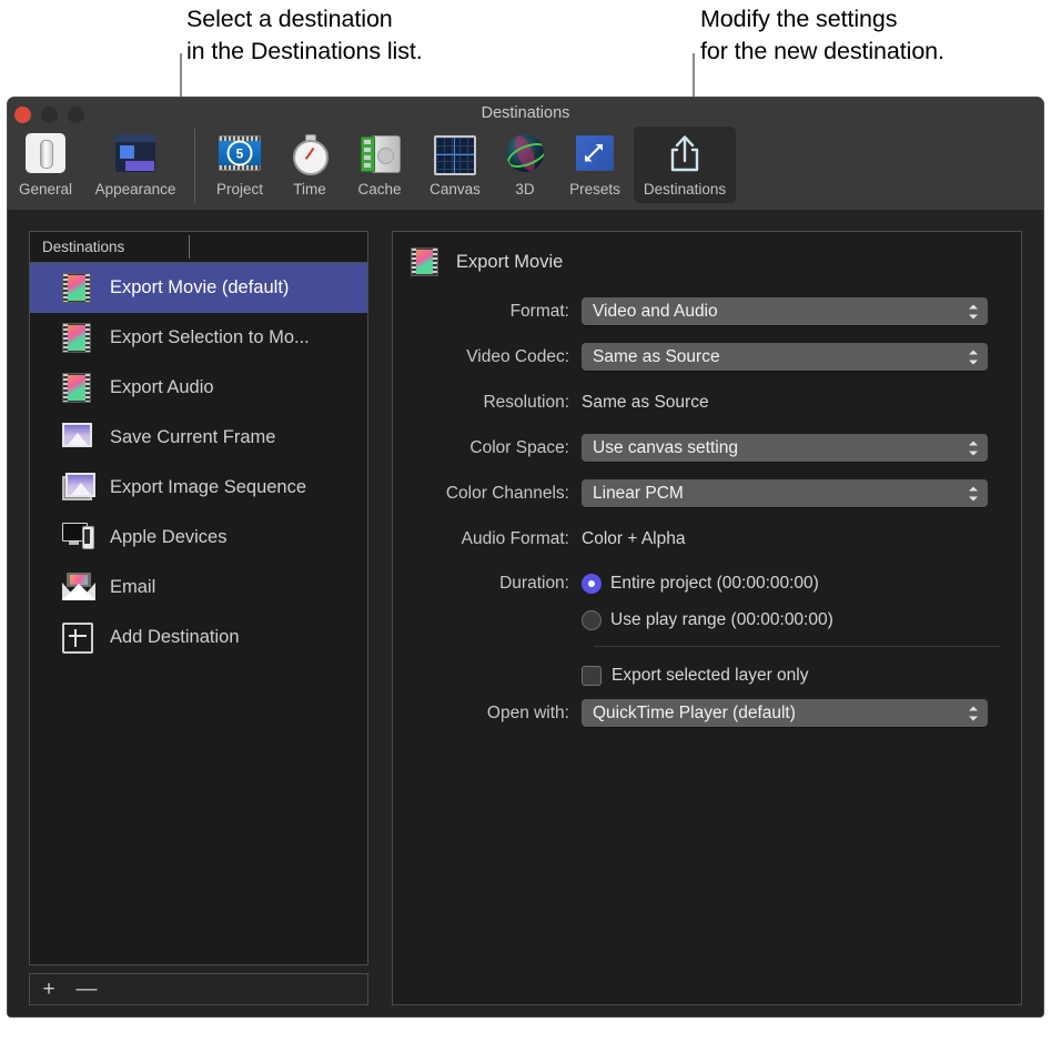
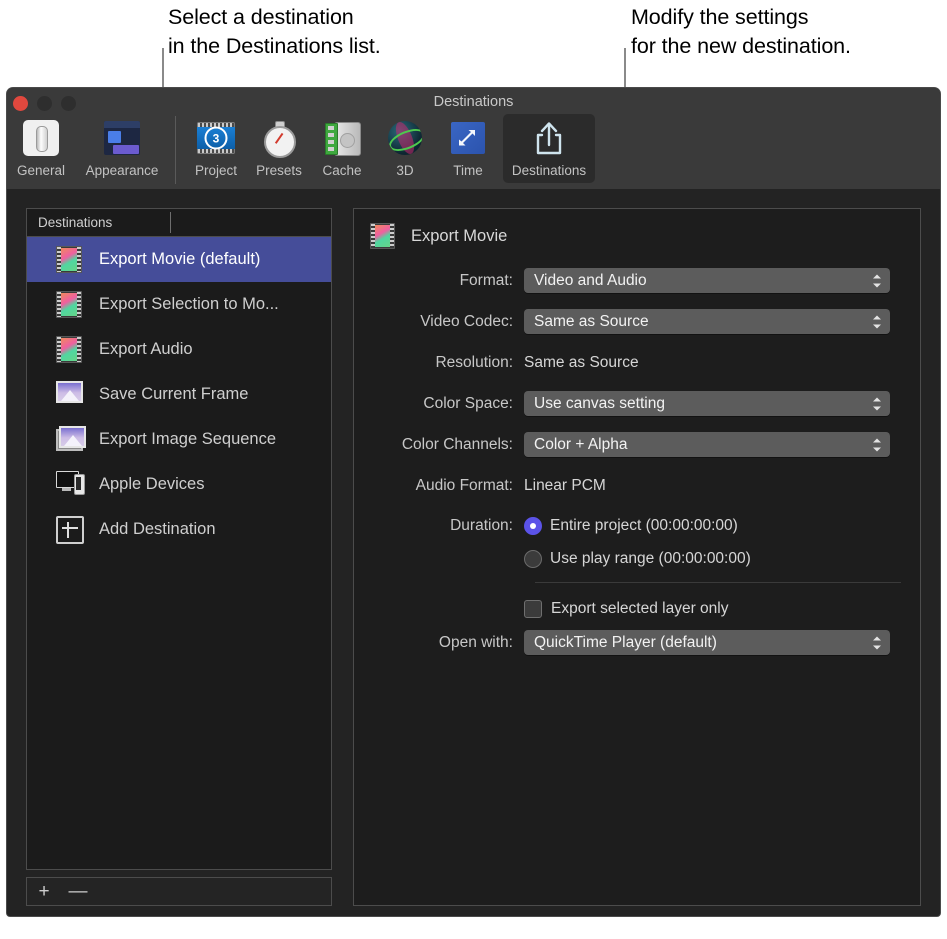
  Select a destination
  in the Destinations list.
  Modify the settings
  for the new destination.
  Destinations
  General
  Appearance
- 5
+ 3
  Project
- Time
+ Presets
  Cache
- Canvas
  3D
- Presets
+ Time
  Destinations
  Destinations
  Export Movie (default)
  Export Selection to Mo...
  Export Audio
  Save Current Frame
  Export Image Sequence
  Apple Devices
- Email
  Add Destination
  +
  —
  Export Movie
  Format:
  Video and Audio
  Video Codec:
  Same as Source
  Resolution:
  Same as Source
  Color Space:
  Use canvas setting
  Color Channels:
- Linear PCM
+ Color + Alpha
  Audio Format:
- Color + Alpha
+ Linear PCM
  Duration:
  Entire project (00:00:00:00)
  Use play range (00:00:00:00)
  Export selected layer only
  Open with:
  QuickTime Player (default)
